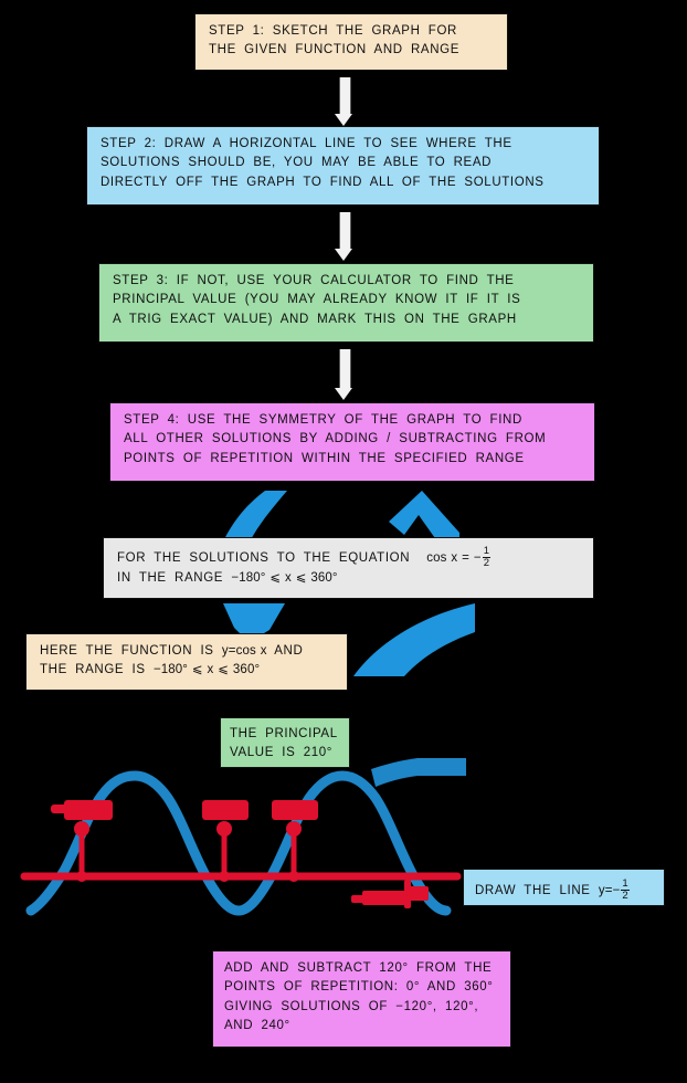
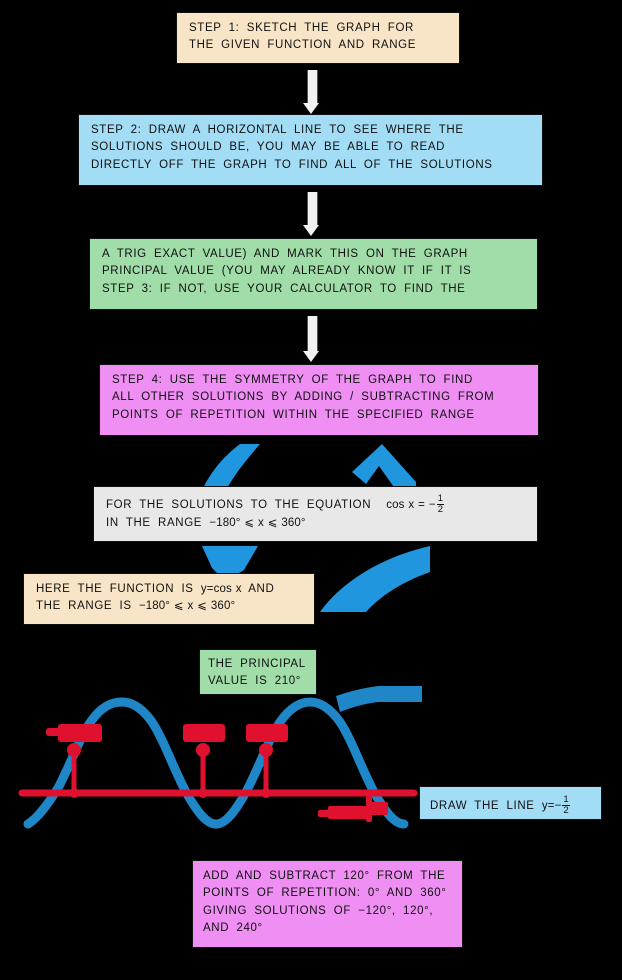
  STEP 1: SKETCH THE GRAPH FOR
  THE GIVEN FUNCTION AND RANGE
  STEP 2: DRAW A HORIZONTAL LINE TO SEE WHERE THE
  SOLUTIONS SHOULD BE, YOU MAY BE ABLE TO READ
  DIRECTLY OFF THE GRAPH TO FIND ALL OF THE SOLUTIONS
- STEP 3: IF NOT, USE YOUR CALCULATOR TO FIND THE
+ A TRIG EXACT VALUE) AND MARK THIS ON THE GRAPH
  PRINCIPAL VALUE (YOU MAY ALREADY KNOW IT IF IT IS
- A TRIG EXACT VALUE) AND MARK THIS ON THE GRAPH
+ STEP 3: IF NOT, USE YOUR CALCULATOR TO FIND THE
  STEP 4: USE THE SYMMETRY OF THE GRAPH TO FIND
  ALL OTHER SOLUTIONS BY ADDING / SUBTRACTING FROM
  POINTS OF REPETITION WITHIN THE SPECIFIED RANGE
  FOR THE SOLUTIONS TO THE EQUATION cos x = −
  1
  2
  IN THE RANGE −180° ⩽ x ⩽ 360°
  HERE THE FUNCTION IS y=cos x AND
  THE RANGE IS −180° ⩽ x ⩽ 360°
  THE PRINCIPAL
  VALUE IS 210°
  DRAW THE LINE y=−
  1
  2
  ADD AND SUBTRACT 120° FROM THE
  POINTS OF REPETITION: 0° AND 360°
  GIVING SOLUTIONS OF −120°, 120°,
  AND 240°
